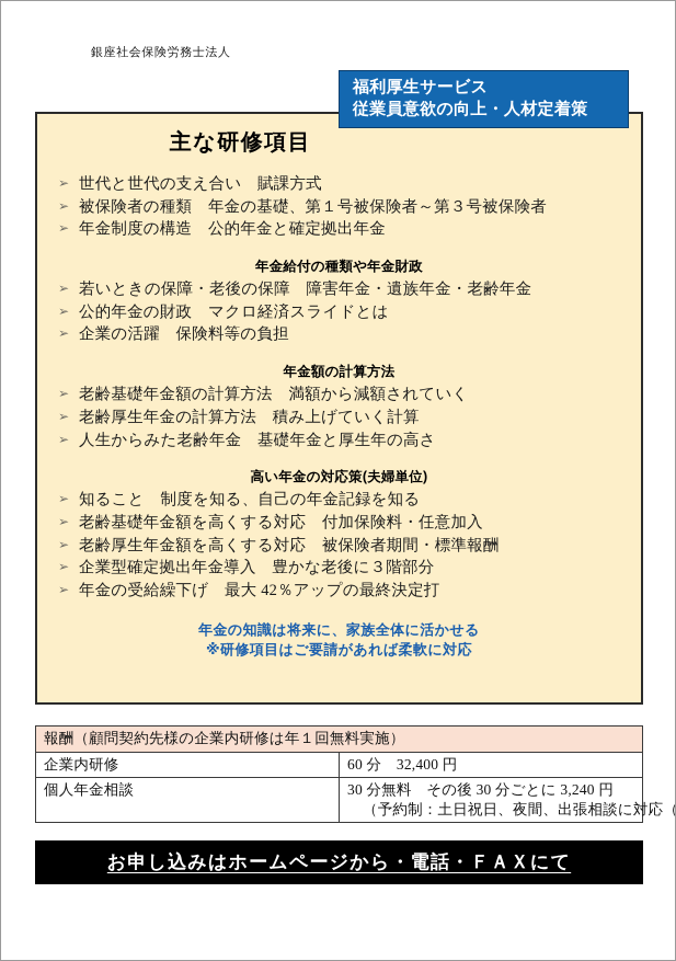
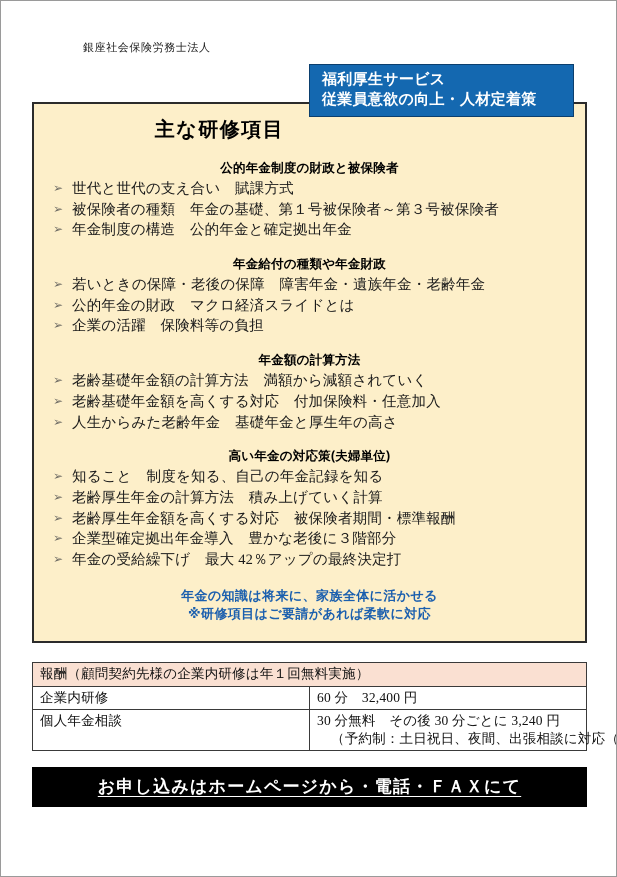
  銀座社会保険労務士法人
  福利厚生サービス
  従業員意欲の向上・人材定着策
  主な研修項目
+ 公的年金制度の財政と被保険者
  ➢
  世代と世代の支え合い 賦課方式
  ➢
  被保険者の種類 年金の基礎、第１号被保険者～第３号被保険者
  ➢
  年金制度の構造 公的年金と確定拠出年金
  年金給付の種類や年金財政
  ➢
  若いときの保障・老後の保障 障害年金・遺族年金・老齢年金
  ➢
  公的年金の財政 マクロ経済スライドとは
  ➢
  企業の活躍 保険料等の負担
  年金額の計算方法
  ➢
  老齢基礎年金額の計算方法 満額から減額されていく
  ➢
- 老齢厚生年金の計算方法 積み上げていく計算
+ 老齢基礎年金額を高くする対応 付加保険料・任意加入
  ➢
  人生からみた老齢年金 基礎年金と厚生年の高さ
  高い年金の対応策(夫婦単位)
  ➢
  知ること 制度を知る、自己の年金記録を知る
  ➢
- 老齢基礎年金額を高くする対応 付加保険料・任意加入
+ 老齢厚生年金の計算方法 積み上げていく計算
  ➢
  老齢厚生年金額を高くする対応 被保険者期間・標準報酬
  ➢
  企業型確定拠出年金導入 豊かな老後に３階部分
  ➢
  年金の受給繰下げ 最大 42％アップの最終決定打
  年金の知識は将来に、家族全体に活かせる
  ※研修項目はご要請があれば柔軟に対応
  報酬（顧問契約先様の企業内研修は年１回無料実施）
  企業内研修	60 分 32,400 円
  個人年金相談	30 分無料 その後 30 分ごとに 3,240 円 （予約制：土日祝日、夜間、出張相談に対応（
  お申し込みはホームページから・電話・ＦＡＸにて
